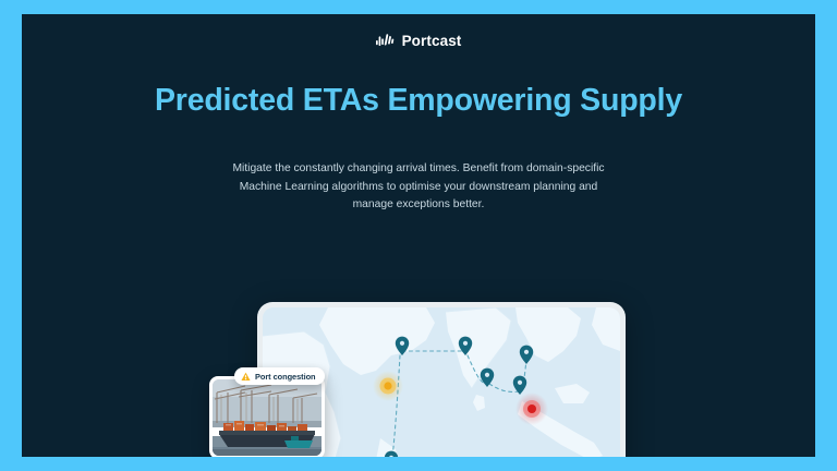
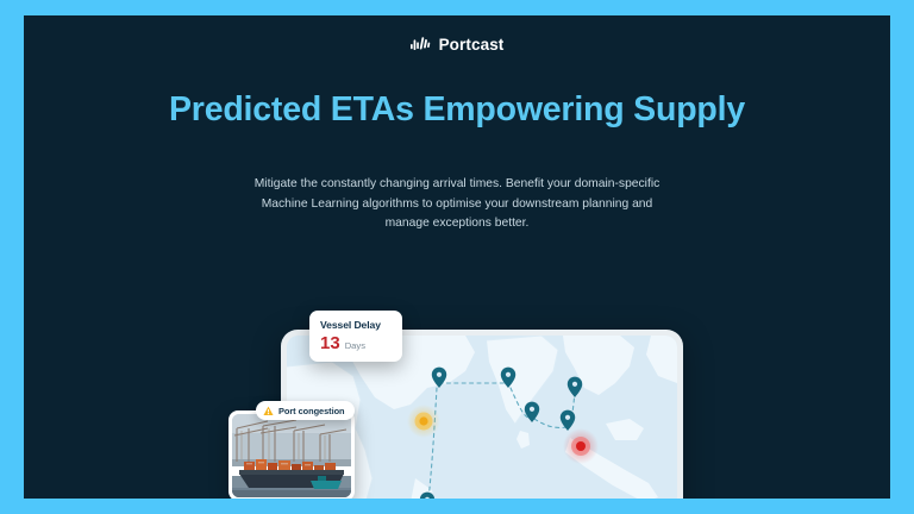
  Portcast
  Predicted ETAs Empowering Supply
- Mitigate the constantly changing arrival times. Benefit from domain-specific Machine Learning algorithms to optimise your downstream planning and manage exceptions better.
+ Mitigate the constantly changing arrival times. Benefit your domain-specific Machine Learning algorithms to optimise your downstream planning and manage exceptions better.
+ Vessel Delay
+ 13
+ Days
  Port congestion
